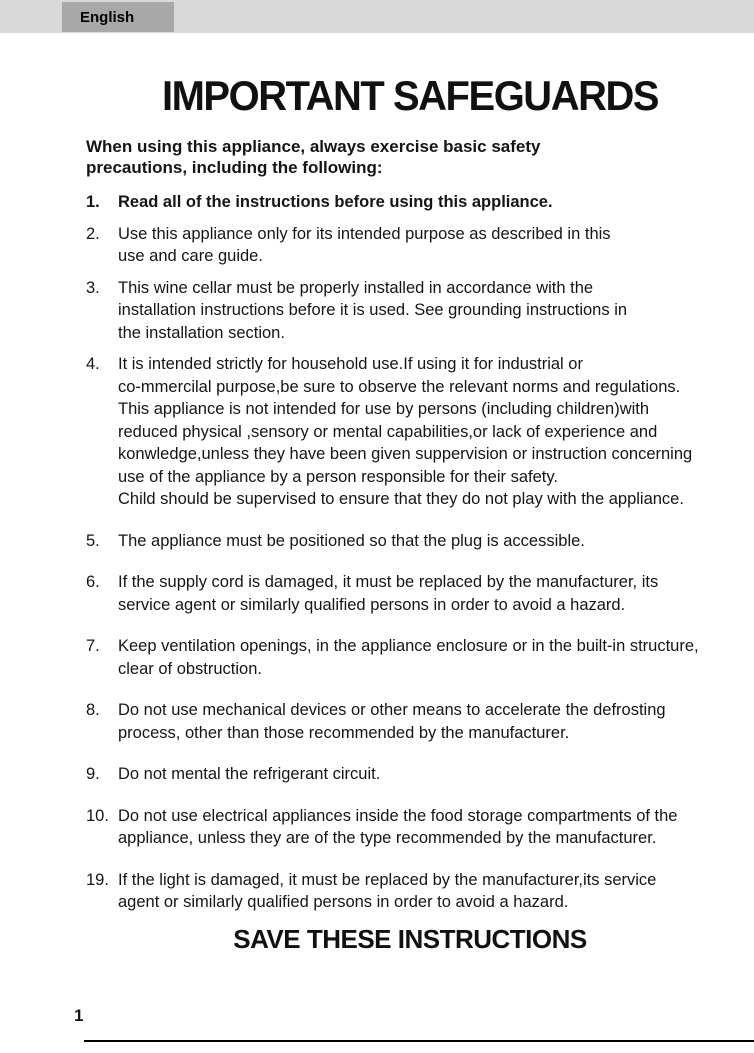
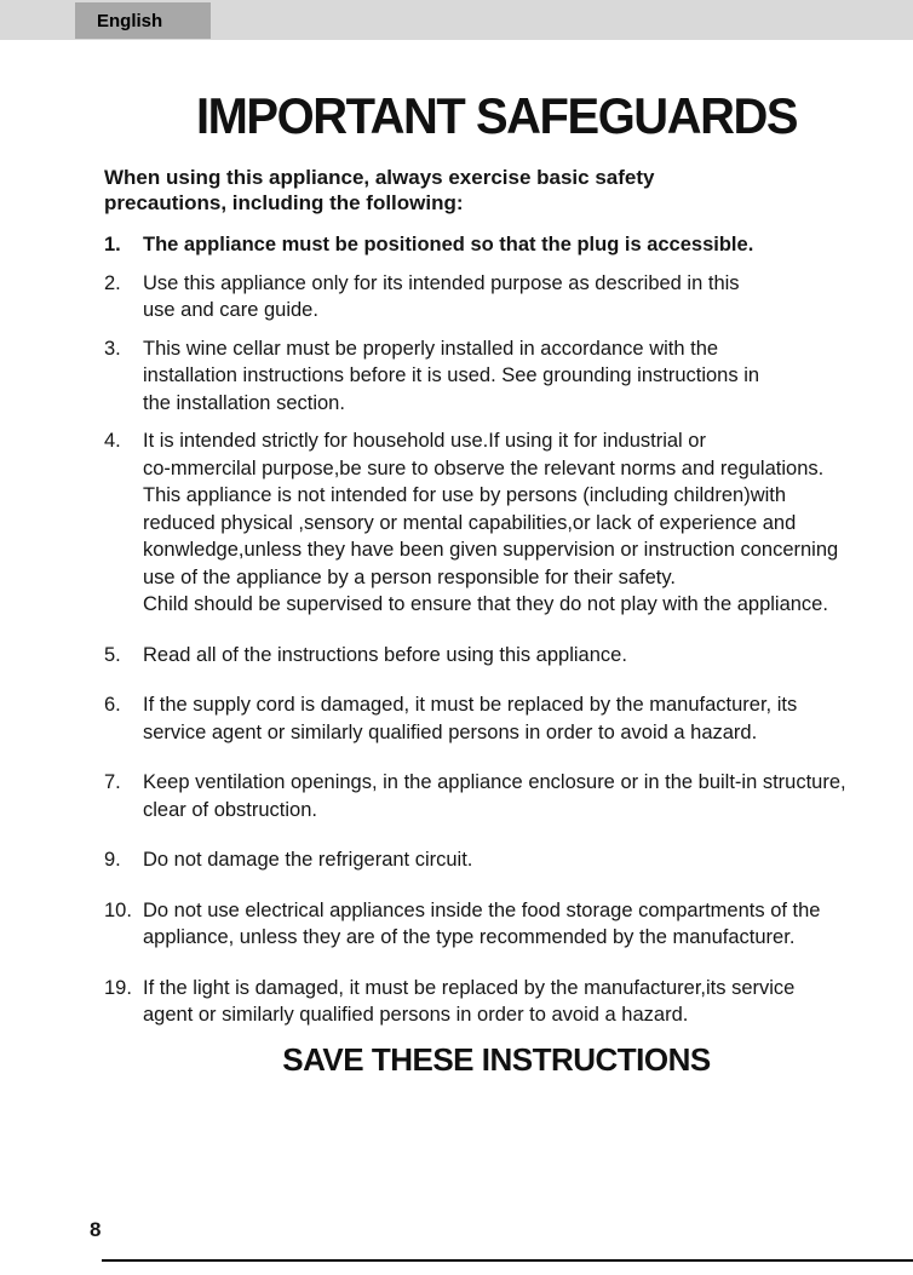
  English
  IMPORTANT SAFEGUARDS
  When using this appliance, always exercise basic safety
  precautions, including the following:
  1.
- Read all of the instructions before using this appliance.
+ The appliance must be positioned so that the plug is accessible.
  2.
  Use this appliance only for its intended purpose as described in this
  use and care guide.
  3.
  This wine cellar must be properly installed in accordance with the
  installation instructions before it is used. See grounding instructions in
  the installation section.
  4.
  It is intended strictly for household use.If using it for industrial or
  co-mmercilal purpose,be sure to observe the relevant norms and regulations.
  This appliance is not intended for use by persons (including children)with
  reduced physical ,sensory or mental capabilities,or lack of experience and
  konwledge,unless they have been given suppervision or instruction concerning
  use of the appliance by a person responsible for their safety.
  Child should be supervised to ensure that they do not play with the appliance.
  5.
- The appliance must be positioned so that the plug is accessible.
+ Read all of the instructions before using this appliance.
  6.
  If the supply cord is damaged, it must be replaced by the manufacturer, its
  service agent or similarly qualified persons in order to avoid a hazard.
  7.
  Keep ventilation openings, in the appliance enclosure or in the built-in structure,
  clear of obstruction.
- 8.
- Do not use mechanical devices or other means to accelerate the defrosting
- process, other than those recommended by the manufacturer.
  9.
- Do not mental the refrigerant circuit.
+ Do not damage the refrigerant circuit.
  10.
  Do not use electrical appliances inside the food storage compartments of the
  appliance, unless they are of the type recommended by the manufacturer.
  19.
  If the light is damaged, it must be replaced by the manufacturer,its service
  agent or similarly qualified persons in order to avoid a hazard.
  SAVE THESE INSTRUCTIONS
- 1
+ 8
